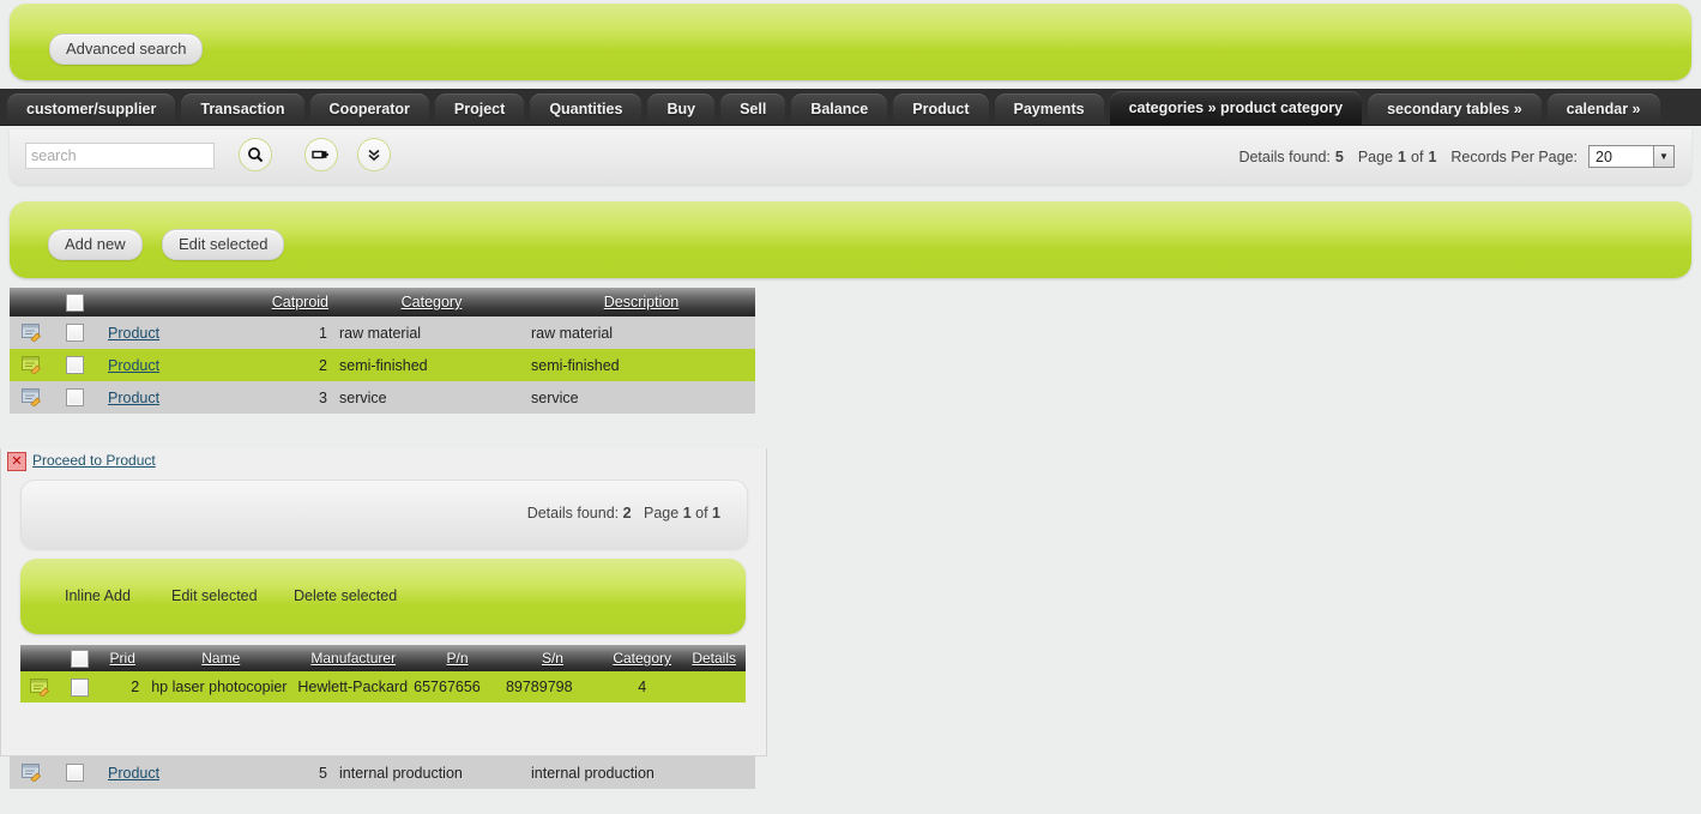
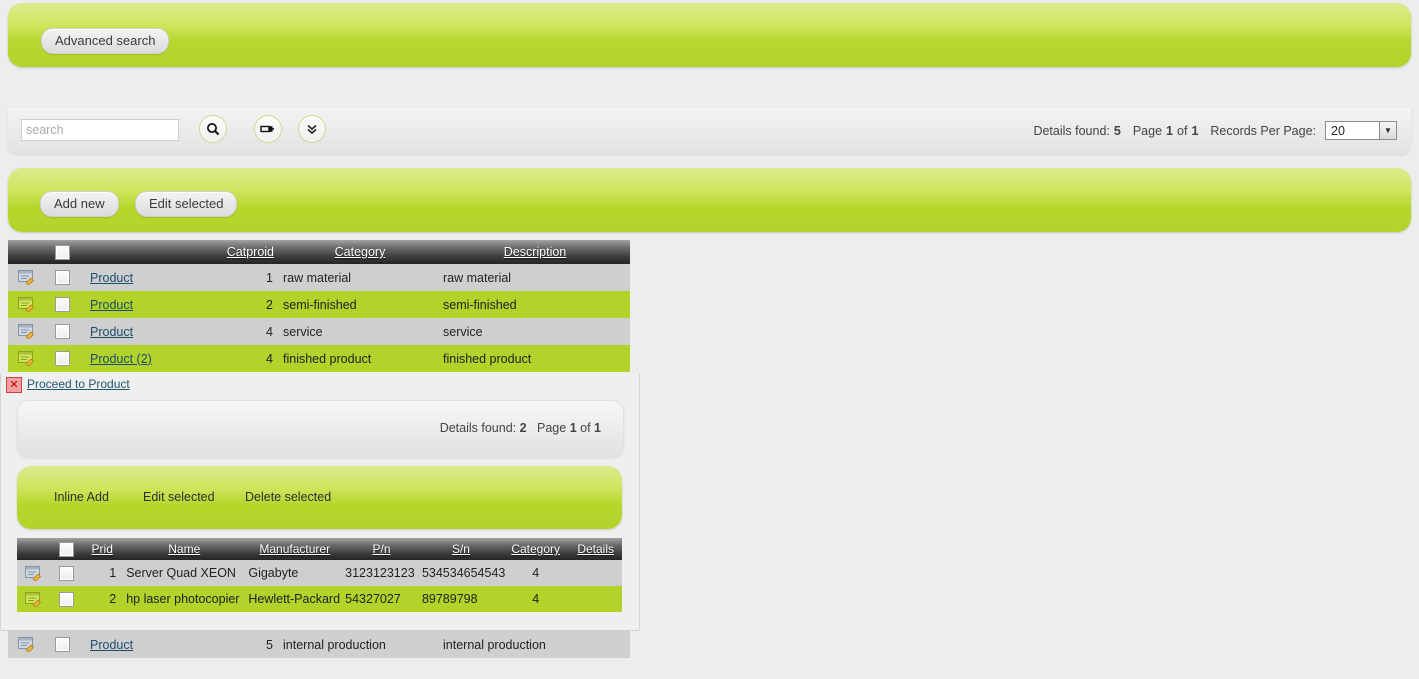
  Advanced search
- customer/supplier
- Transaction
- Cooperator
- Project
- Quantities
- Buy
- Sell
- Balance
- Product
- Payments
- categories » product category
- secondary tables »
- calendar »
  search
  Details found:
  5
  Page
  1
  of
  1
  Records Per Page:
  20
  ▼
  Add new
  Edit selected
  			Catproid	Category	Description
  		Product	1	raw material	raw material
  		Product	2	semi-finished	semi-finished
- 		Product	3	service	service
+ 		Product	4	service	service
+ 		Product (2)	4	finished product	finished product
  ✕
  Proceed to Product
  Details found: 2 Page 1 of 1
  Inline Add
  Edit selected
  Delete selected
  		Prid	Name	Manufacturer	P/n	S/n	Category	Details
+ 		1	Server Quad XEON	Gigabyte	3123123123	534534654543	4
- 		2	hp laser photocopier	Hewlett-Packard	65767656	89789798	4
+ 		2	hp laser photocopier	Hewlett-Packard	54327027	89789798	4
  		Product	5	internal production	internal production
